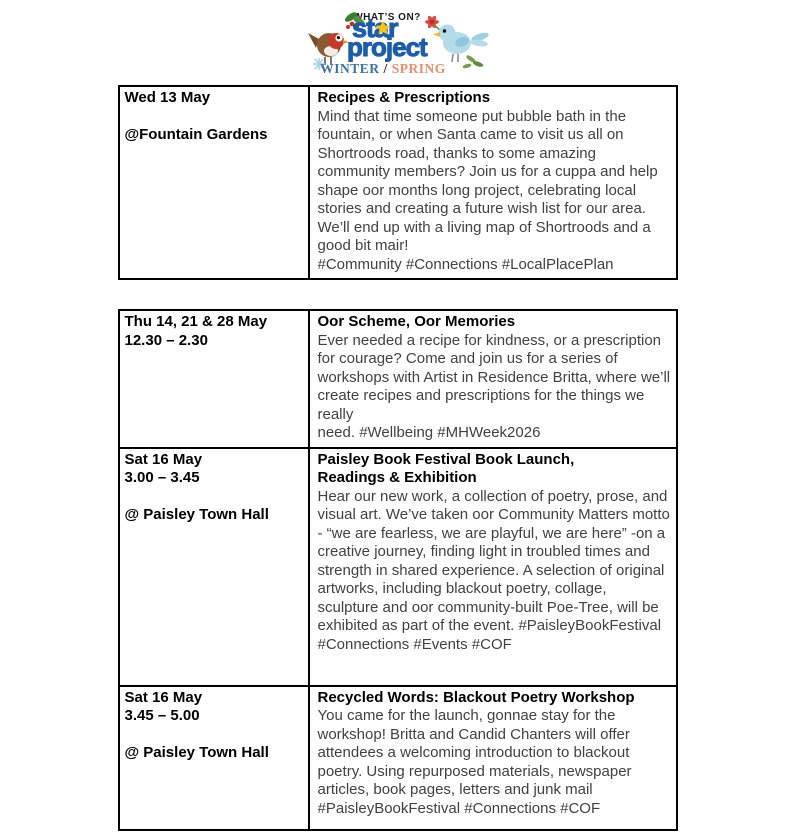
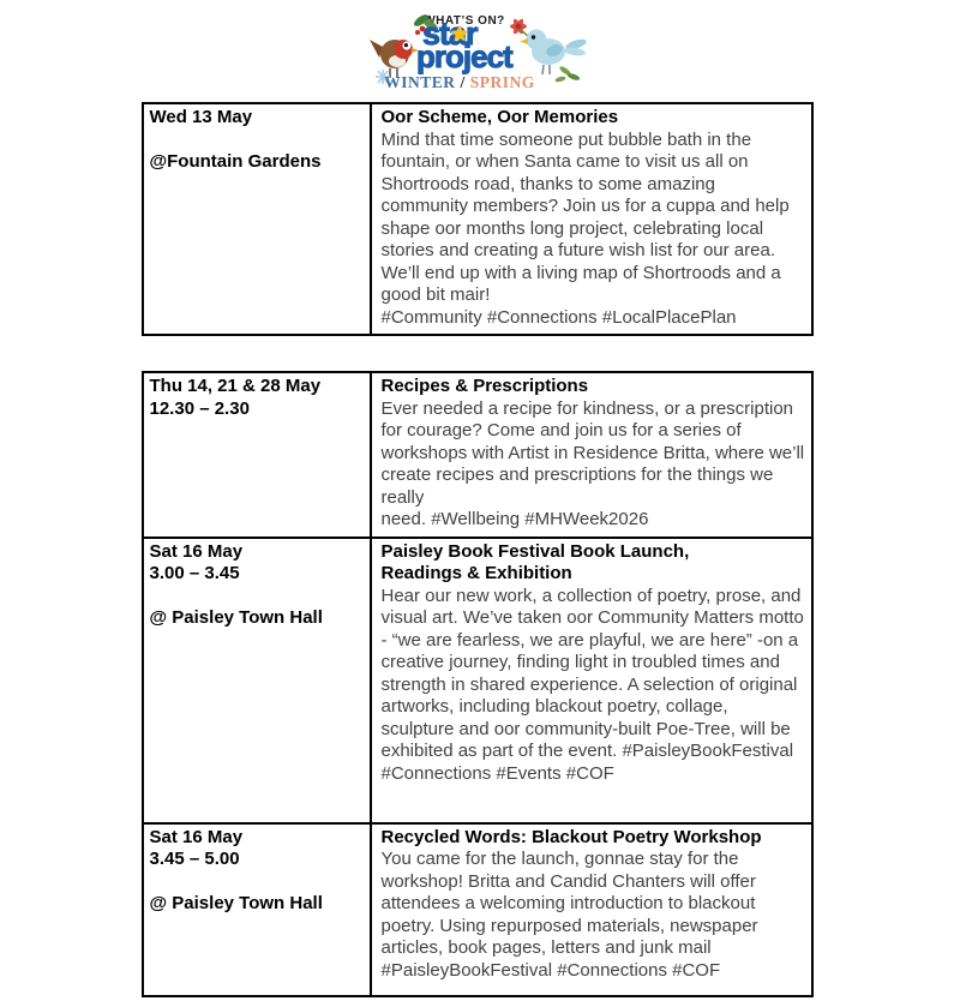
  HAT’S ON?
  str
  project
  WINTER / SPRING
  Wed 13 May
  @Fountain Gardens
- Recipes & Prescriptions
+ Oor Scheme, Oor Memories
  Mind that time someone put bubble bath in the fountain, or when Santa came to visit us all on Shortroods road, thanks to some amazing community members? Join us for a cuppa and help shape oor months long project, celebrating local stories and creating a future wish list for our area. We’ll end up with a living map of Shortroods and a good bit mair!
  #Community #Connections #LocalPlacePlan
  Thu 14, 21 & 28 May
  12.30 – 2.30
- Oor Scheme, Oor Memories
+ Recipes & Prescriptions
  Ever needed a recipe for kindness, or a prescription for courage? Come and join us for a series of workshops with Artist in Residence Britta, where we’ll create recipes and prescriptions for the things we really
  need. #Wellbeing #MHWeek2026
  Sat 16 May
  3.00 – 3.45
  @ Paisley Town Hall
  Paisley Book Festival Book Launch,
  Readings & Exhibition
  Hear our new work, a collection of poetry, prose, and visual art. We’ve taken oor Community Matters motto - “we are fearless, we are playful, we are here” -on a creative journey, finding light in troubled times and strength in shared experience. A selection of original artworks, including blackout poetry, collage, sculpture and oor community-built Poe-Tree, will be exhibited as part of the event. #PaisleyBookFestival #Connections #Events #COF
  Sat 16 May
  3.45 – 5.00
  @ Paisley Town Hall
  Recycled Words: Blackout Poetry Workshop
  You came for the launch, gonnae stay for the workshop! Britta and Candid Chanters will offer attendees a welcoming introduction to blackout poetry. Using repurposed materials, newspaper articles, book pages, letters and junk mail #PaisleyBookFestival #Connections #COF
